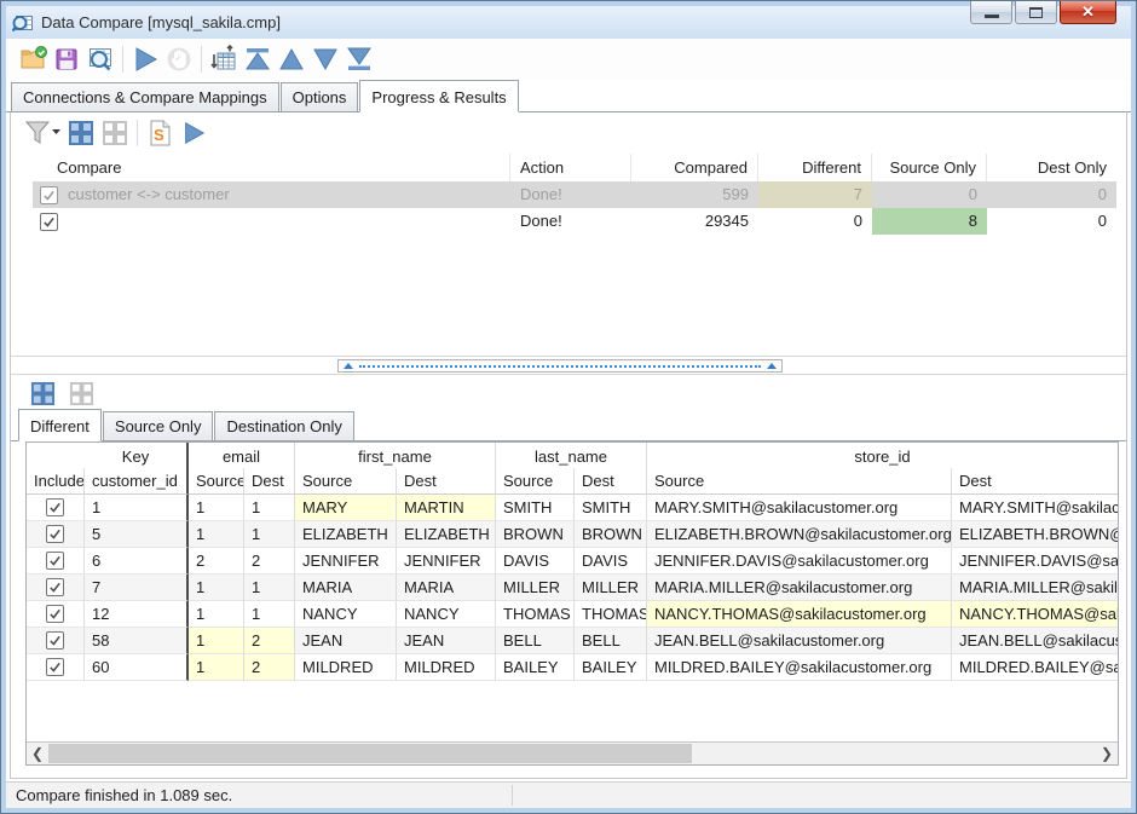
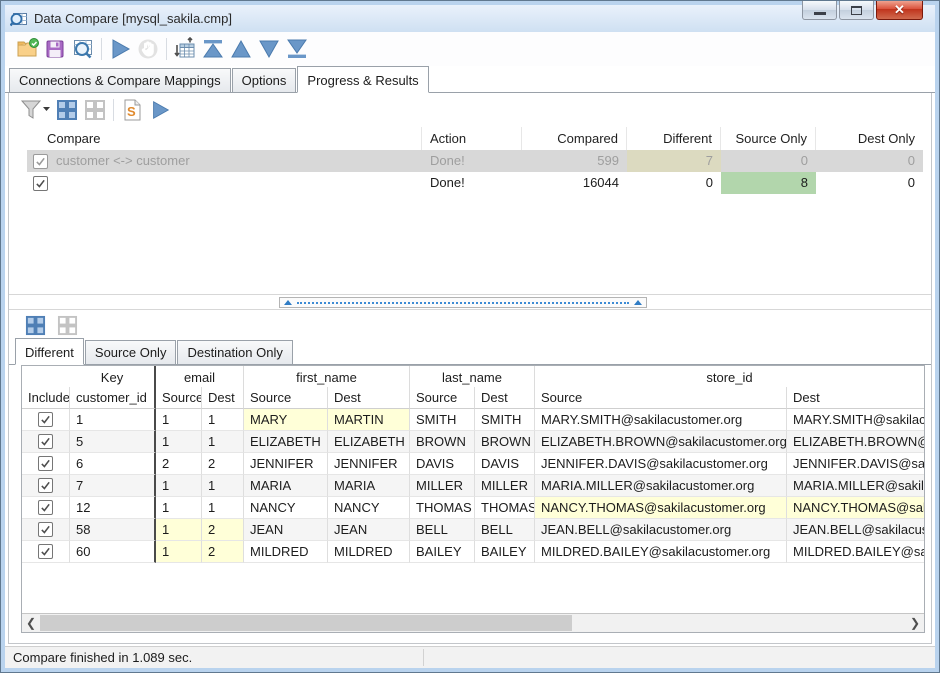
  Data Compare [mysql_sakila.cmp]
  ✕
  Connections & Compare Mappings
  Options
  Progress & Results
  S
  Compare
  Action
  Compared
  Different
  Source Only
  Dest Only
  customer <-> customer
  Done!
  599
  7
  0
  0
  Done!
- 29345
+ 16044
  0
  8
  0
  Different
  Source Only
  Destination Only
  Key
  email
  first_name
  last_name
  store_id
  Include
  customer_id
  Source
  Dest
  Source
  Dest
  Source
  Dest
  Source
  Dest
  1
  1
  1
  MARY
  MARTIN
  SMITH
  SMITH
  MARY.SMITH@sakilacustomer.org
  5
  1
  1
  ELIZABETH
  ELIZABETH
  BROWN
  BROWN
  ELIZABETH.BROWN@sakilacustomer.org
  6
  2
  2
  JENNIFER
  JENNIFER
  DAVIS
  DAVIS
  JENNIFER.DAVIS@sakilacustomer.org
  7
  1
  1
  MARIA
  MARIA
  MILLER
  MILLER
  MARIA.MILLER@sakilacustomer.org
  12
  1
  1
  NANCY
  NANCY
  THOMAS
  THOMAS
  NANCY.THOMAS@sakilacustomer.org
  58
  1
  2
  JEAN
  JEAN
  BELL
  BELL
  JEAN.BELL@sakilacustomer.org
  60
  1
  2
  MILDRED
  MILDRED
  BAILEY
  BAILEY
  MILDRED.BAILEY@sakilacustomer.org
  ❮
  ❯
  Compare finished in 1.089 sec.
